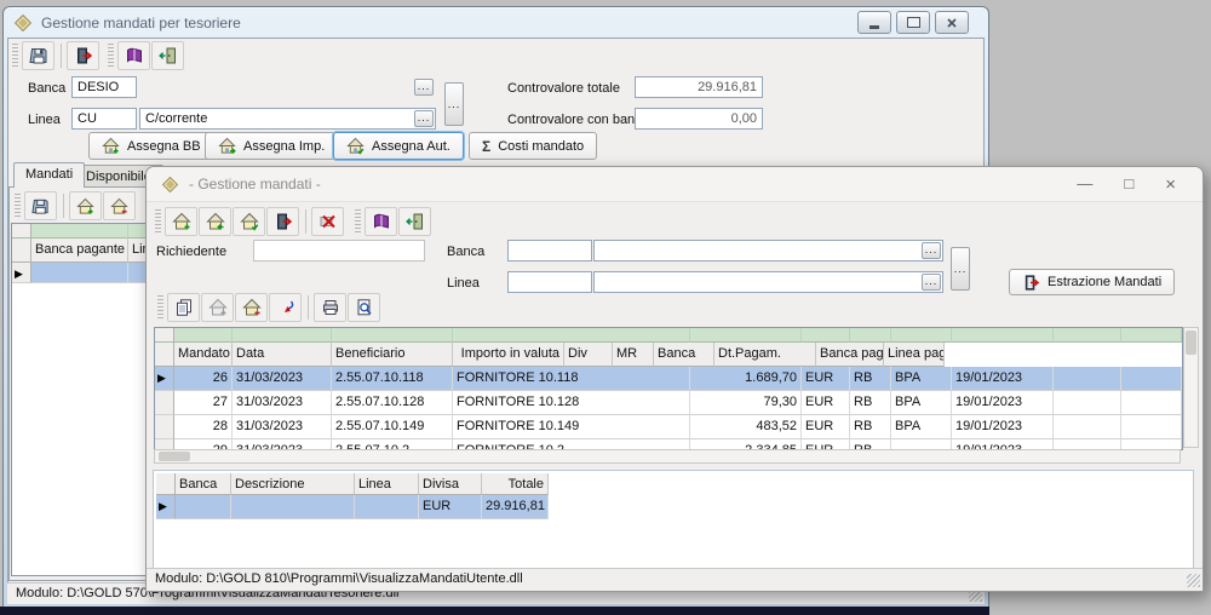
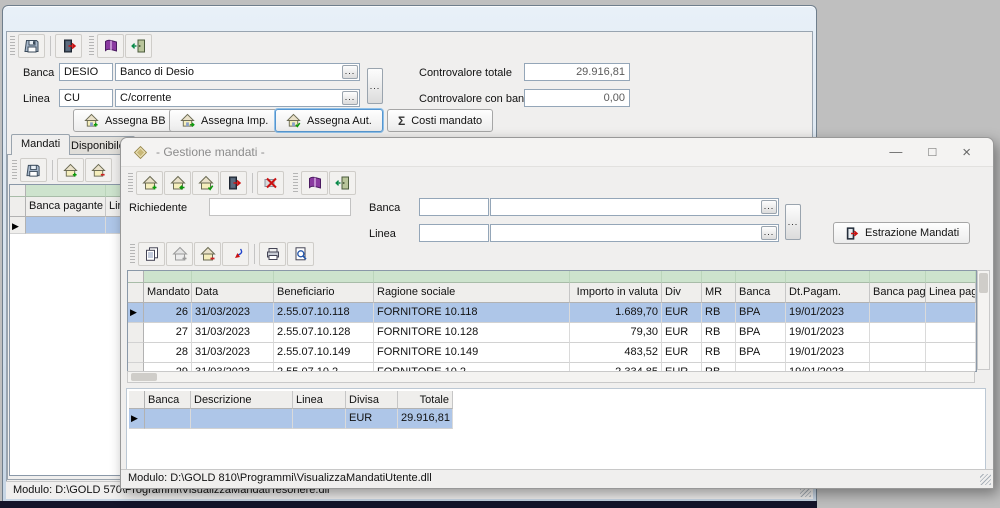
- Gestione mandati per tesoriere
  Banca
  DESIO
+ Banco di Desio
  ...
  Linea
  CU
  C/corrente
  ...
  ...
  Controvalore totale
  29.916,81
  Controvalore con ban
  0,00
  Assegna BB
  Assegna Imp.
  Assegna Aut.
  Σ
  Costi mandato
  Mandati
  Disponibil
  Banca pagante
  ▶
  Modulo: D:\GOLD 570\Programmi\VisualizzaMandatiTesoriere.dll
  - Gestione mandati -
  —
  □
  ×
  Richiedente
  Banca
  ...
  Linea
  ...
  ...
  Estrazione Mandati
  Mandato
  Data
  Beneficiario
+ Ragione sociale
  Importo in valuta
  Div
  MR
  Banca
  Dt.Pagam.
  Banca pag
  Linea pag
  ▶
  26
  31/03/2023
  2.55.07.10.118
  FORNITORE 10.118
  1.689,70
  EUR
  RB
  BPA
  19/01/2023
  27
  31/03/2023
  2.55.07.10.128
  FORNITORE 10.128
  79,30
  EUR
  RB
  BPA
  19/01/2023
  28
  31/03/2023
  2.55.07.10.149
  FORNITORE 10.149
  483,52
  EUR
  RB
  BPA
  19/01/2023
  Banca
  Descrizione
  Linea
  Divisa
  Totale
  ▶
  EUR
  29.916,81
  Modulo: D:\GOLD 810\Programmi\VisualizzaMandatiUtente.dll
